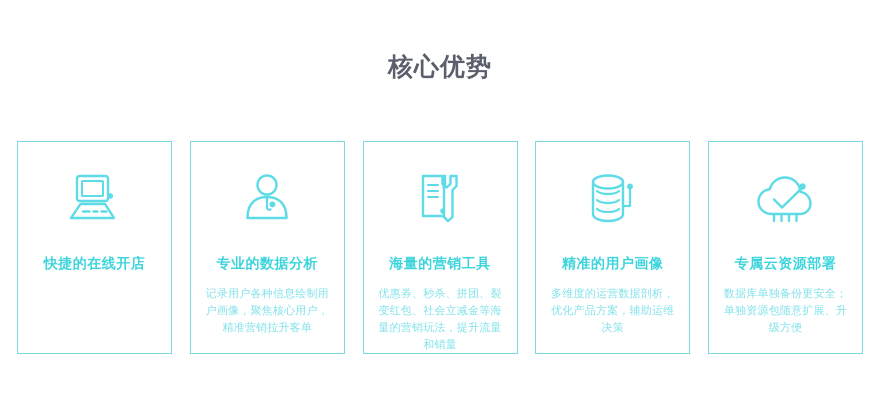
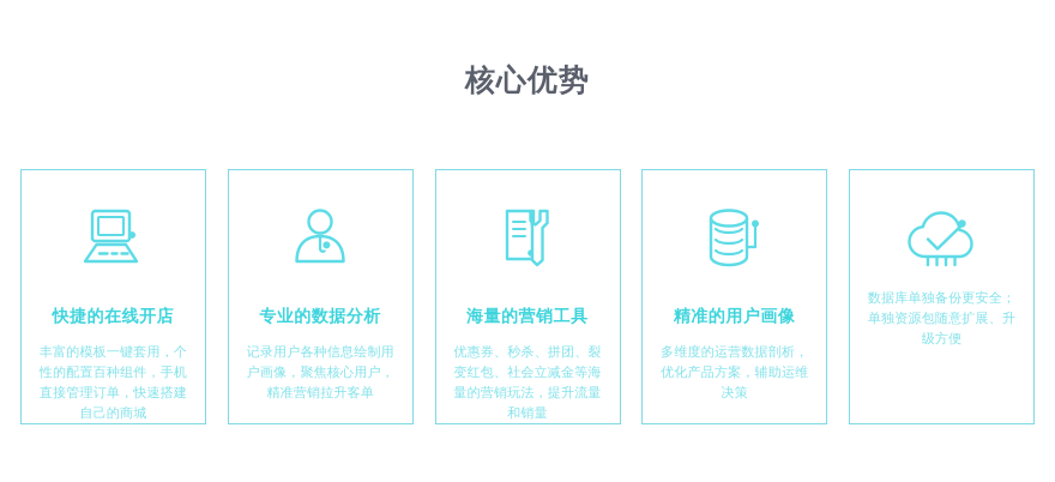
  核心优势
  快捷的在线开店
+ 丰富的模板一键套用，个性的配置百种组件，手机直接管理订单，快速搭建自己的商城
  专业的数据分析
  记录用户各种信息绘制用户画像，聚焦核心用户，精准营销拉升客单
  海量的营销工具
  优惠券、秒杀、拼团、裂变红包、社会立减金等海量的营销玩法，提升流量和销量
  精准的用户画像
  多维度的运营数据剖析，优化产品方案，辅助运维决策
- 专属云资源部署
  数据库单独备份更安全；单独资源包随意扩展、升级方便
